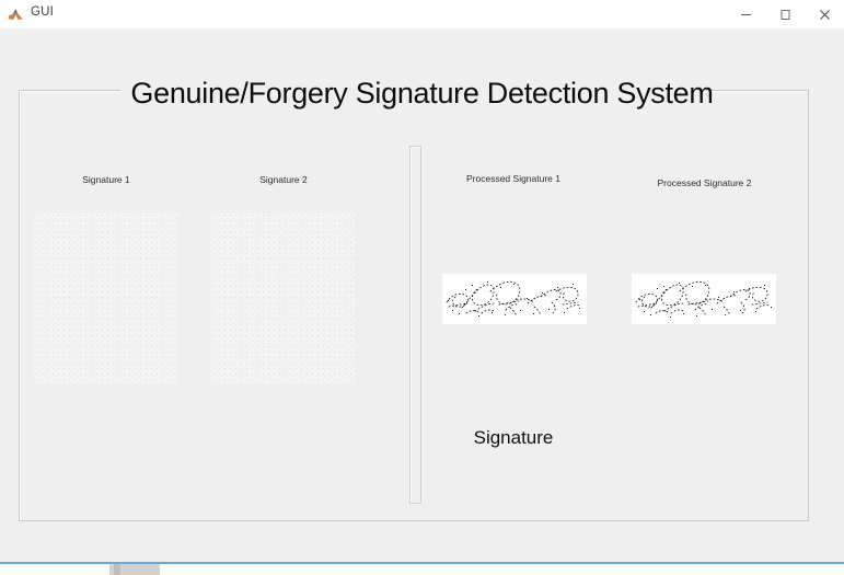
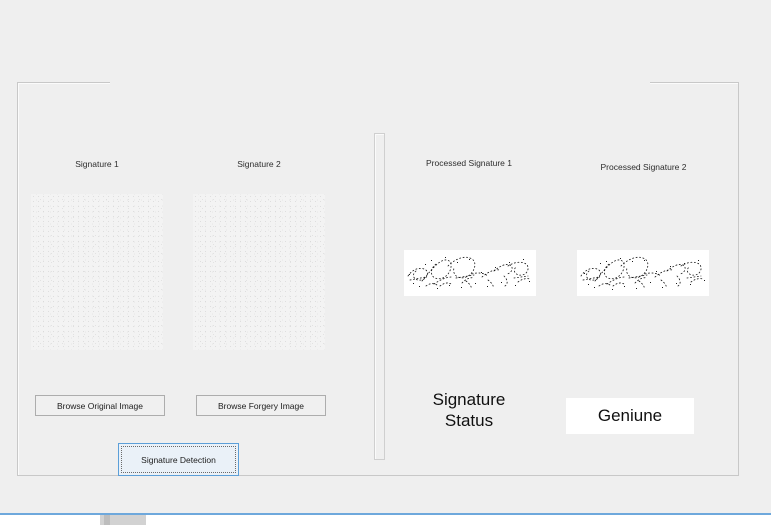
- GUI
- Genuine/Forgery Signature Detection System
  Signature 1
  Signature 2
  Processed Signature 1
  Processed Signature 2
+ Browse Original Image
+ Browse Forgery Image
+ Signature Detection
  Signature
+ Status
+ Geniune
